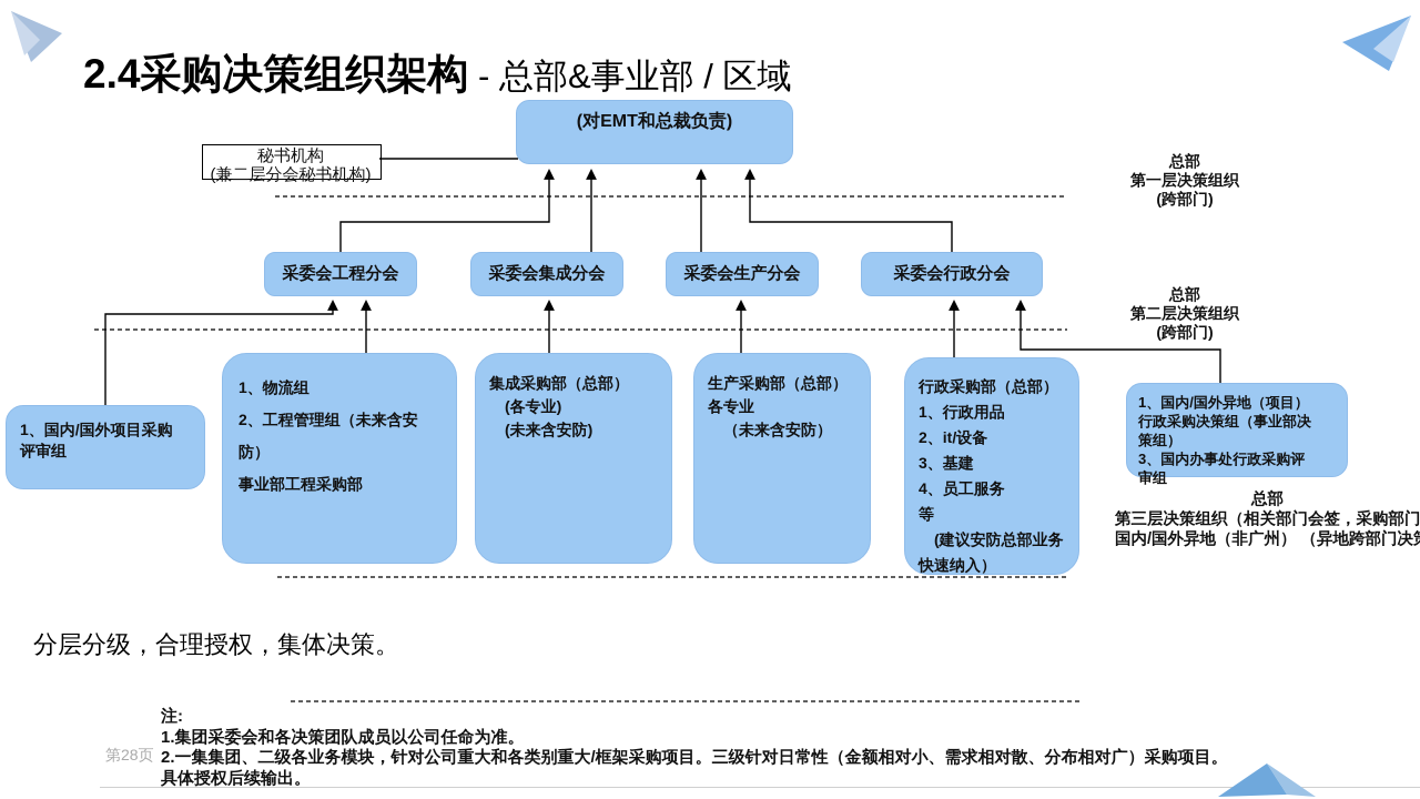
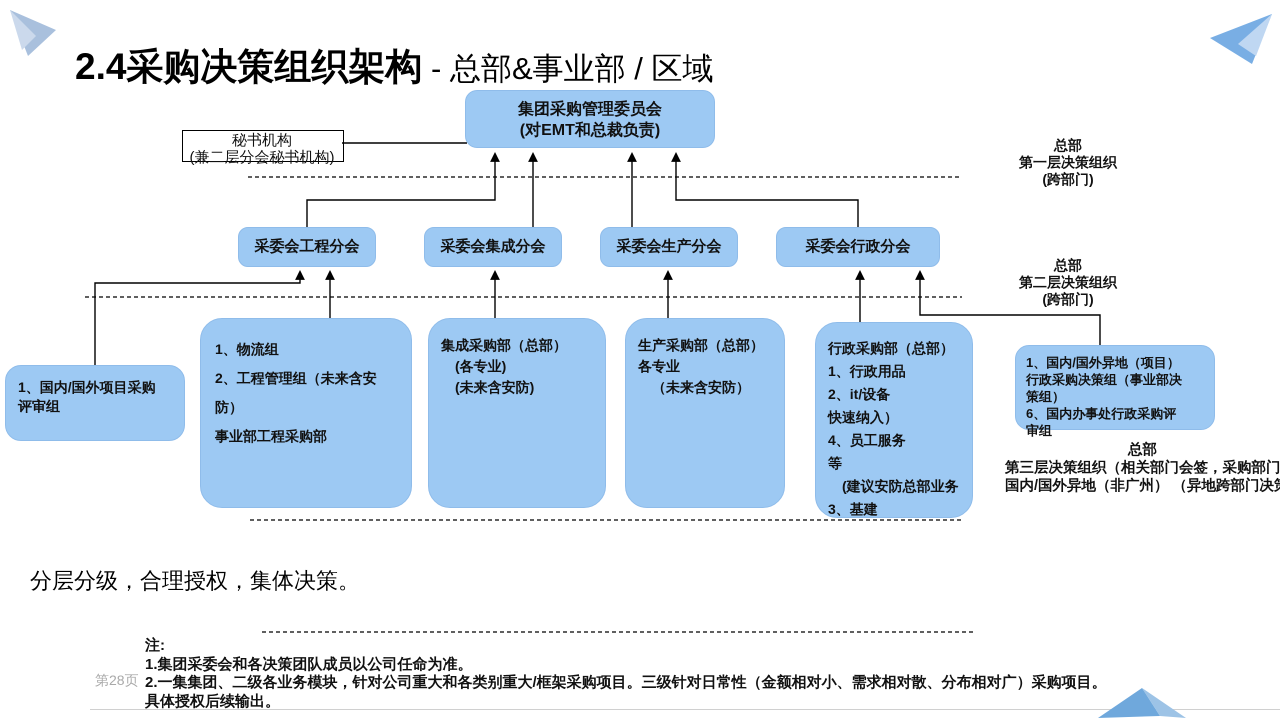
  2.4采购决策组织架构 - 总部&事业部 / 区域
+ 集团采购管理委员会
  (对EMT和总裁负责)
  秘书机构
  (兼二层分会秘书机构)
  总部
  第一层决策组织
  (跨部门)
  总部
  第二层决策组织
  (跨部门)
  总部
  第三层决策组织（相关部门会签，采购部门
  国内/国外异地（非广州） （异地跨部门决
  采委会工程分会
  采委会集成分会
  采委会生产分会
  采委会行政分会
  1、国内/国外项目采购
  评审组
  1、物流组
  2、工程管理组（未来含安
  防）
  事业部工程采购部
  集成采购部（总部）
  (各专业)
  (未来含安防)
  生产采购部（总部）
  各专业
  （未来含安防）
  行政采购部（总部）
  1、行政用品
  2、it/设备
- 3、基建
+ 快速纳入）
  4、员工服务
  等
  (建议安防总部业务
- 快速纳入）
+ 3、基建
  1、国内/国外异地（项目）
  行政采购决策组（事业部决
  策组）
- 3、国内办事处行政采购评
+ 6、国内办事处行政采购评
  审组
  分层分级，合理授权，集体决策。
  注:
  1.集团采委会和各决策团队成员以公司任命为准。
  2.一集集团、二级各业务模块，针对公司重大和各类别重大/框架采购项目。三级针对日常性（金额相对小、需求相对散、分布相对广）采购项目。
  具体授权后续输出。
  第28页
